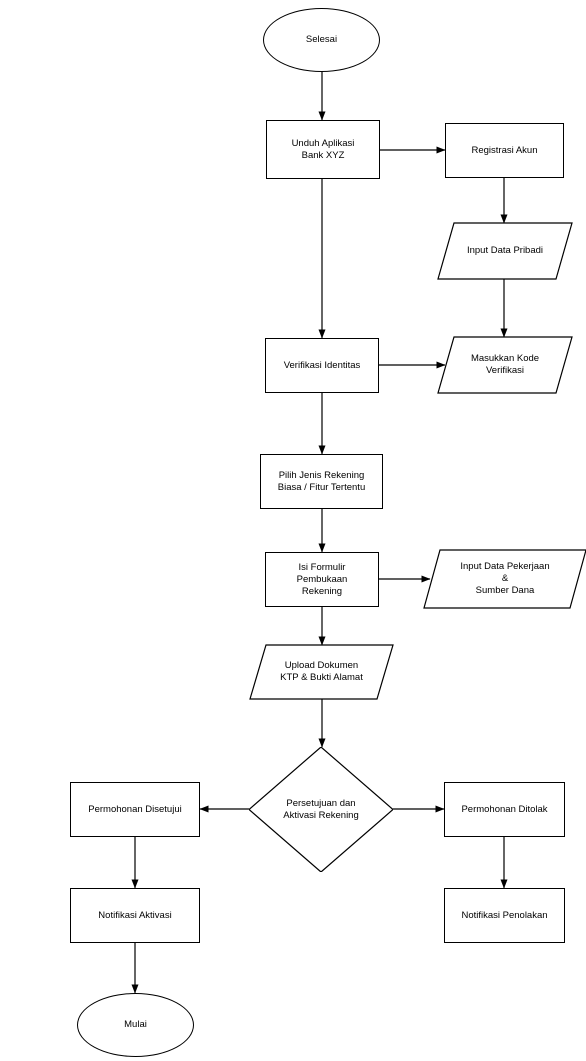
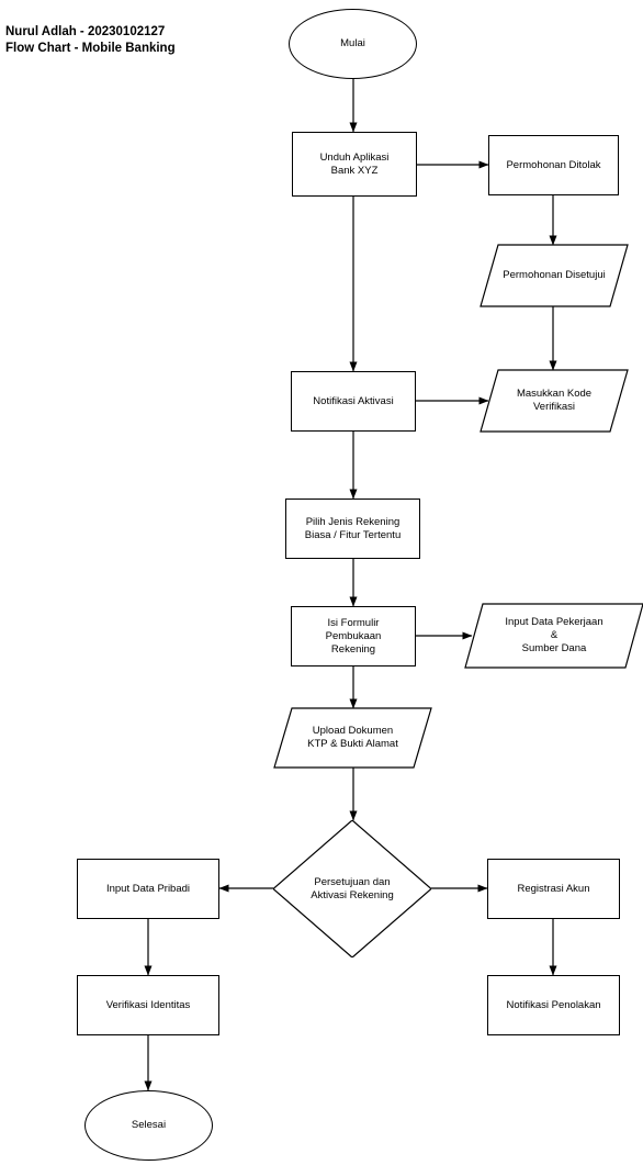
+ Nurul Adlah - 20230102127
+ Flow Chart - Mobile Banking
- Selesai
+ Mulai
  Unduh Aplikasi
  Bank XYZ
- Registrasi Akun
+ Permohonan Ditolak
- Input Data Pribadi
+ Permohonan Disetujui
- Verifikasi Identitas
+ Notifikasi Aktivasi
  Masukkan Kode
  Verifikasi
  Pilih Jenis Rekening
  Biasa / Fitur Tertentu
  Isi Formulir
  Pembukaan
  Rekening
  Input Data Pekerjaan
  &
  Sumber Dana
  Upload Dokumen
  KTP & Bukti Alamat
  Persetujuan dan
  Aktivasi Rekening
- Permohonan Disetujui
+ Input Data Pribadi
- Permohonan Ditolak
+ Registrasi Akun
- Notifikasi Aktivasi
+ Verifikasi Identitas
  Notifikasi Penolakan
- Mulai
+ Selesai
